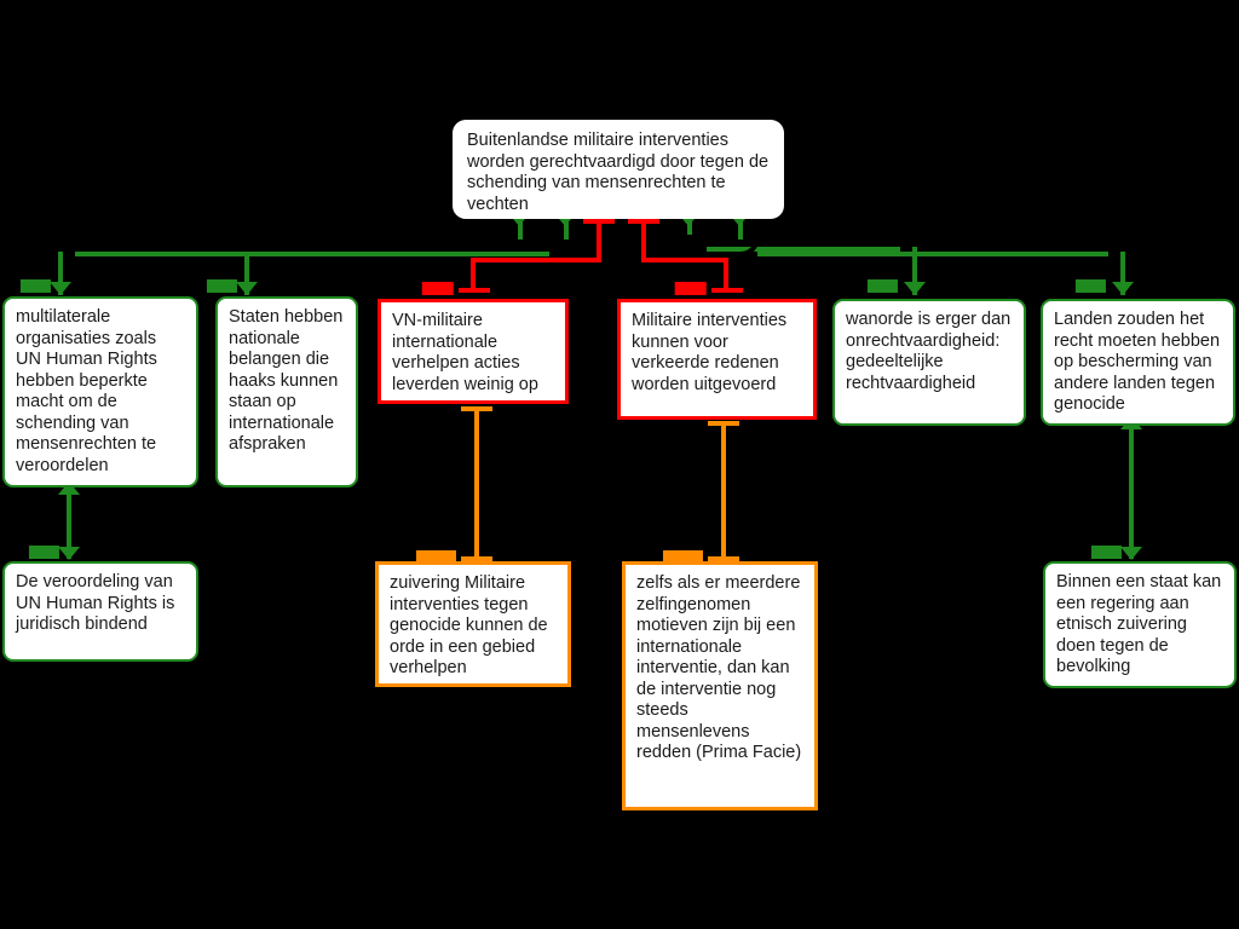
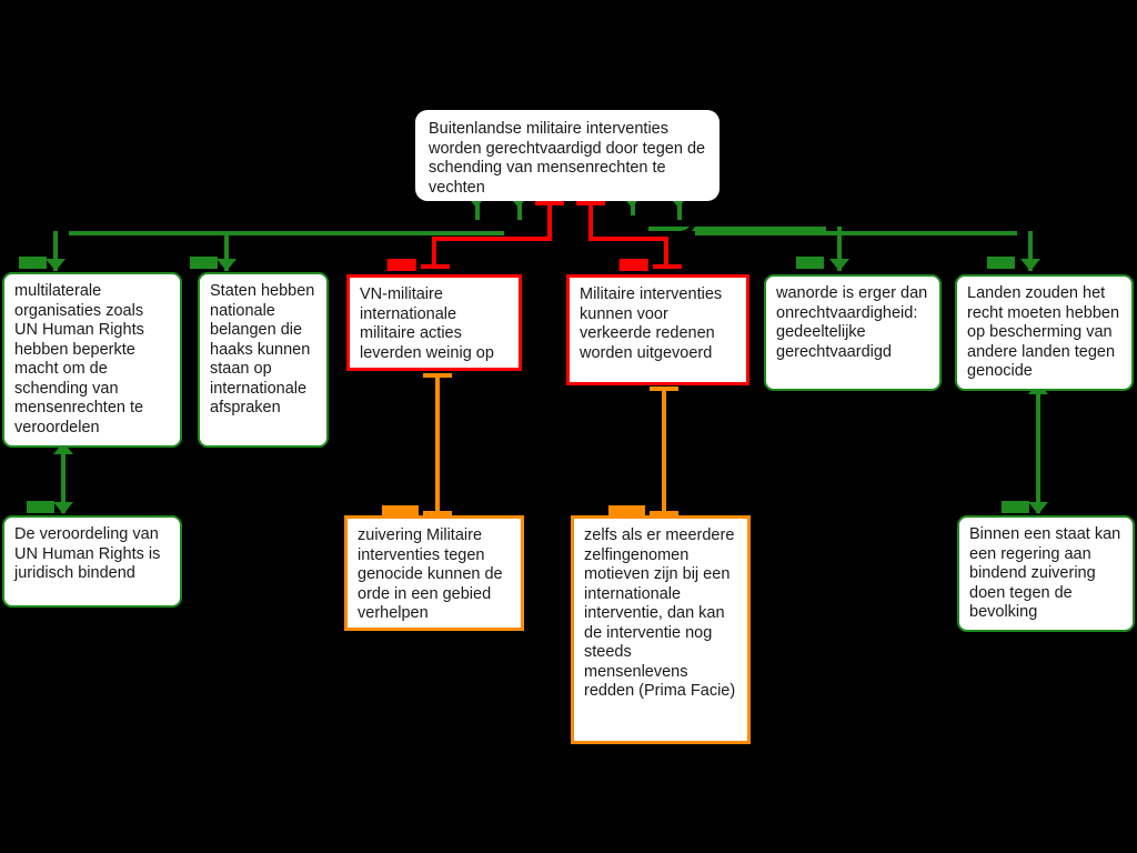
  want
  want
  maar
  maar
  want
  want
  want
  echter
  echter
  want
  Buitenlandse militaire interventies worden gerechtvaardigd door tegen de schending van mensenrechten te vechten
  multilaterale organisaties zoals UN Human Rights hebben beperkte macht om de schending van mensenrechten te veroordelen
  Staten hebben nationale belangen die haaks kunnen staan op internationale afspraken
- VN-militaire internationale verhelpen acties leverden weinig op
+ VN-militaire internationale militaire acties leverden weinig op
  Militaire interventies kunnen voor verkeerde redenen worden uitgevoerd
- wanorde is erger dan onrechtvaardigheid: gedeeltelijke rechtvaardigheid
+ wanorde is erger dan onrechtvaardigheid: gedeeltelijke gerechtvaardigd
  Landen zouden het recht moeten hebben op bescherming van andere landen tegen genocide
  De veroordeling van UN Human Rights is juridisch bindend
  zuivering Militaire interventies tegen genocide kunnen de orde in een gebied verhelpen
  zelfs als er meerdere zelfingenomen motieven zijn bij een internationale interventie, dan kan de interventie nog steeds mensenlevens redden (Prima Facie)
- Binnen een staat kan een regering aan etnisch zuivering doen tegen de bevolking
+ Binnen een staat kan een regering aan bindend zuivering doen tegen de bevolking
